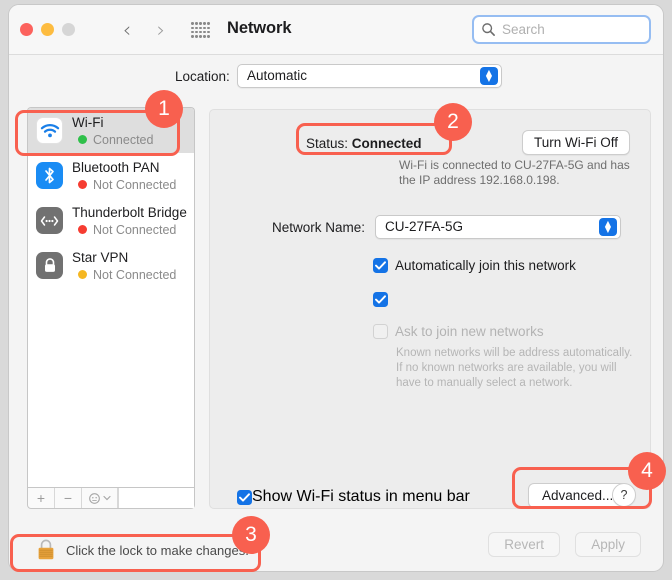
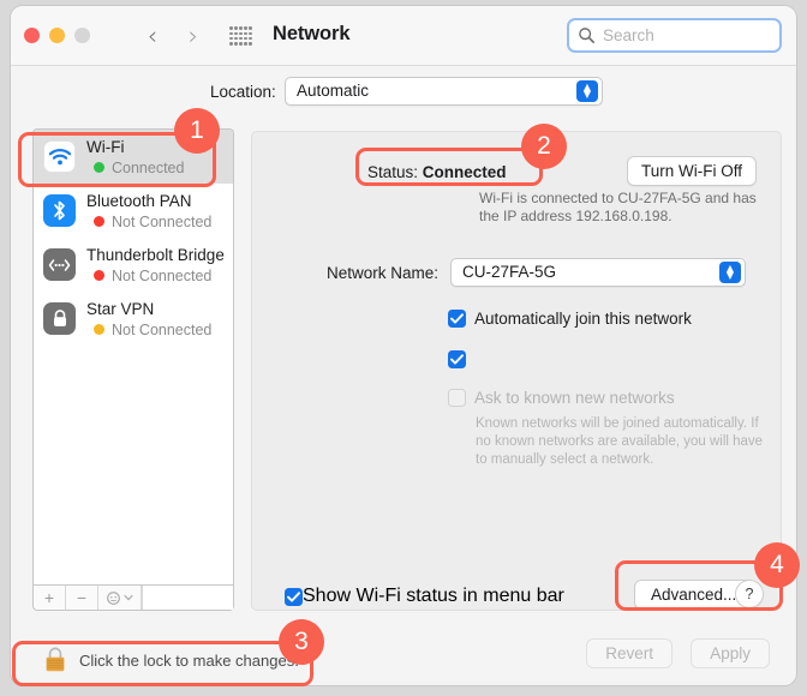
  ‹
  ›
  Network
  Search
  Location:
  Automatic
  ▲
  ▼
  Wi-Fi
  Connected
  Bluetooth PAN
  Not Connected
  Thunderbolt Bridge
  Not Connected
  Star VPN
  Not Connected
  +
  −
  Status: Connected
  Turn Wi-Fi Off
  Wi-Fi is connected to CU-27FA-5G and has the IP address 192.168.0.198.
  Network Name:
  CU-27FA-5G
  ▲
  ▼
  Automatically join this network
- Ask to join new networks
+ Ask to known new networks
- Known networks will be address automatically. If no known networks are available, you will have to manually select a network.
+ Known networks will be joined automatically. If no known networks are available, you will have to manually select a network.
  Show Wi-Fi status in menu bar
  Advanced..
  ?
  Click the lock to make change
  Revert
  Apply
  1
  2
  3
  4
